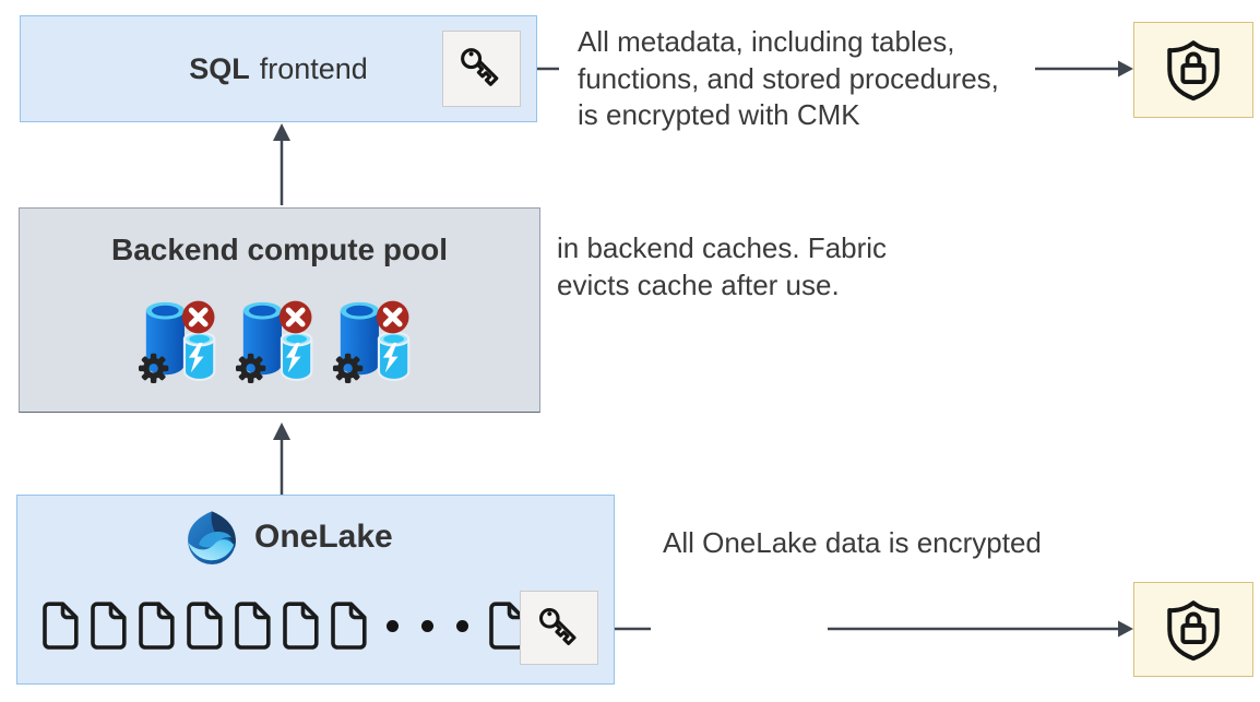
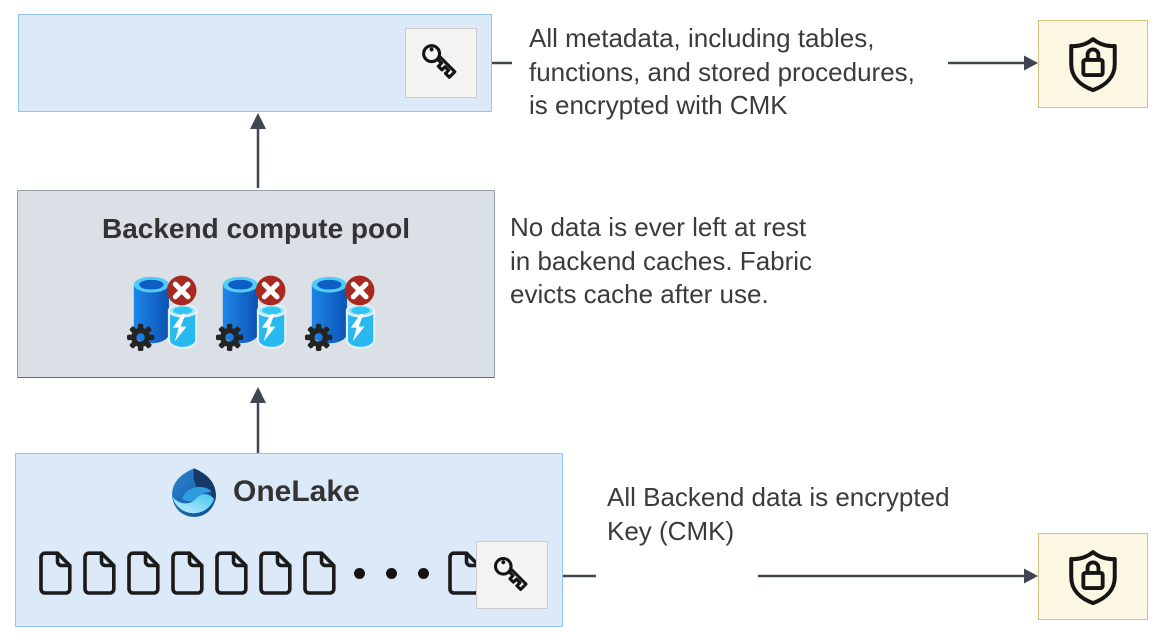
- SQL
- frontend
  Backend compute pool
  OneLake
  All metadata, including tables,
  functions, and stored procedures,
  is encrypted with CMK
+ No data is ever left at rest
  in backend caches. Fabric
  evicts cache after use.
- All OneLake data is encrypted
+ All Backend data is encrypted
+ Key (CMK)
